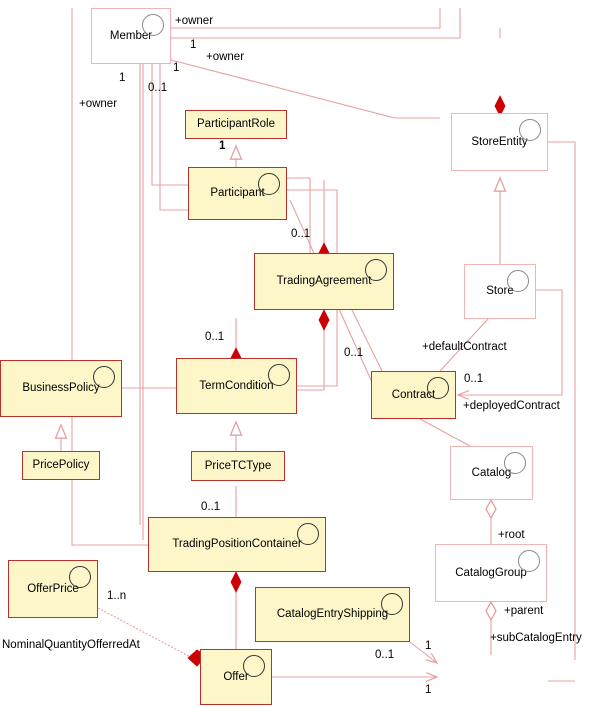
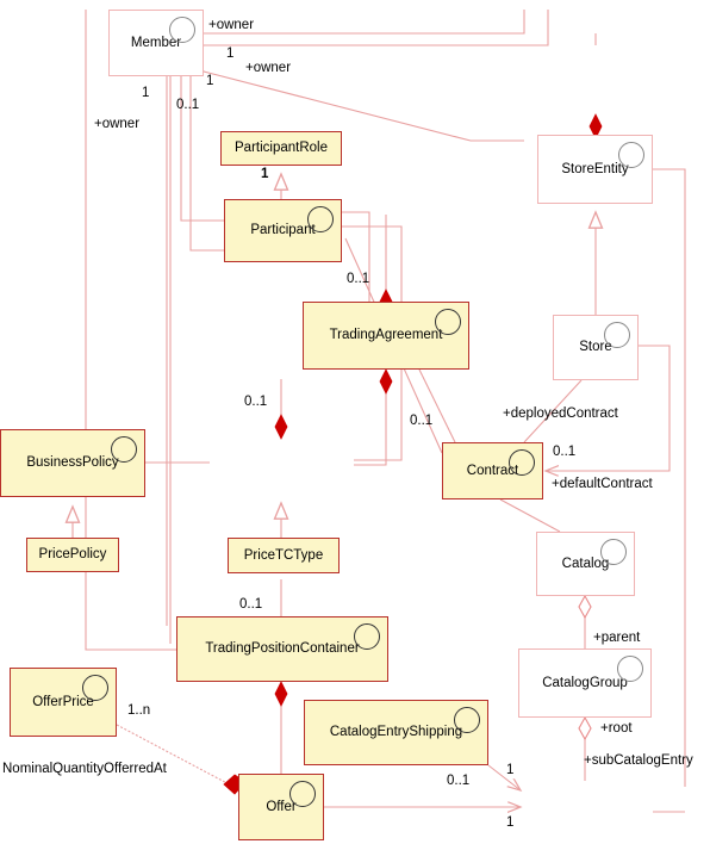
  Member
  ParticipantRole
  Participant
  StoreEntity
  TradingAgreement
  Store
  BusinessPolicy
- TermCondition
  Contract
  PricePolicy
  PriceTCType
  Catalog
  TradingPositionContainer
  CatalogGroup
  OfferPrice
  CatalogEntryShipping
  Offer
  +owner
  1
  +owner
  1
  1
  0..1
  +owner
  1
  0..1
  0..1
  0..1
- +defaultContract
+ +deployedContract
  0..1
- +deployedContract
+ +defaultContract
  0..1
- +root
+ +parent
  1..n
- +parent
+ +root
  NominalQuantityOfferredAt
  +subCatalogEntry
  1
  0..1
  1
